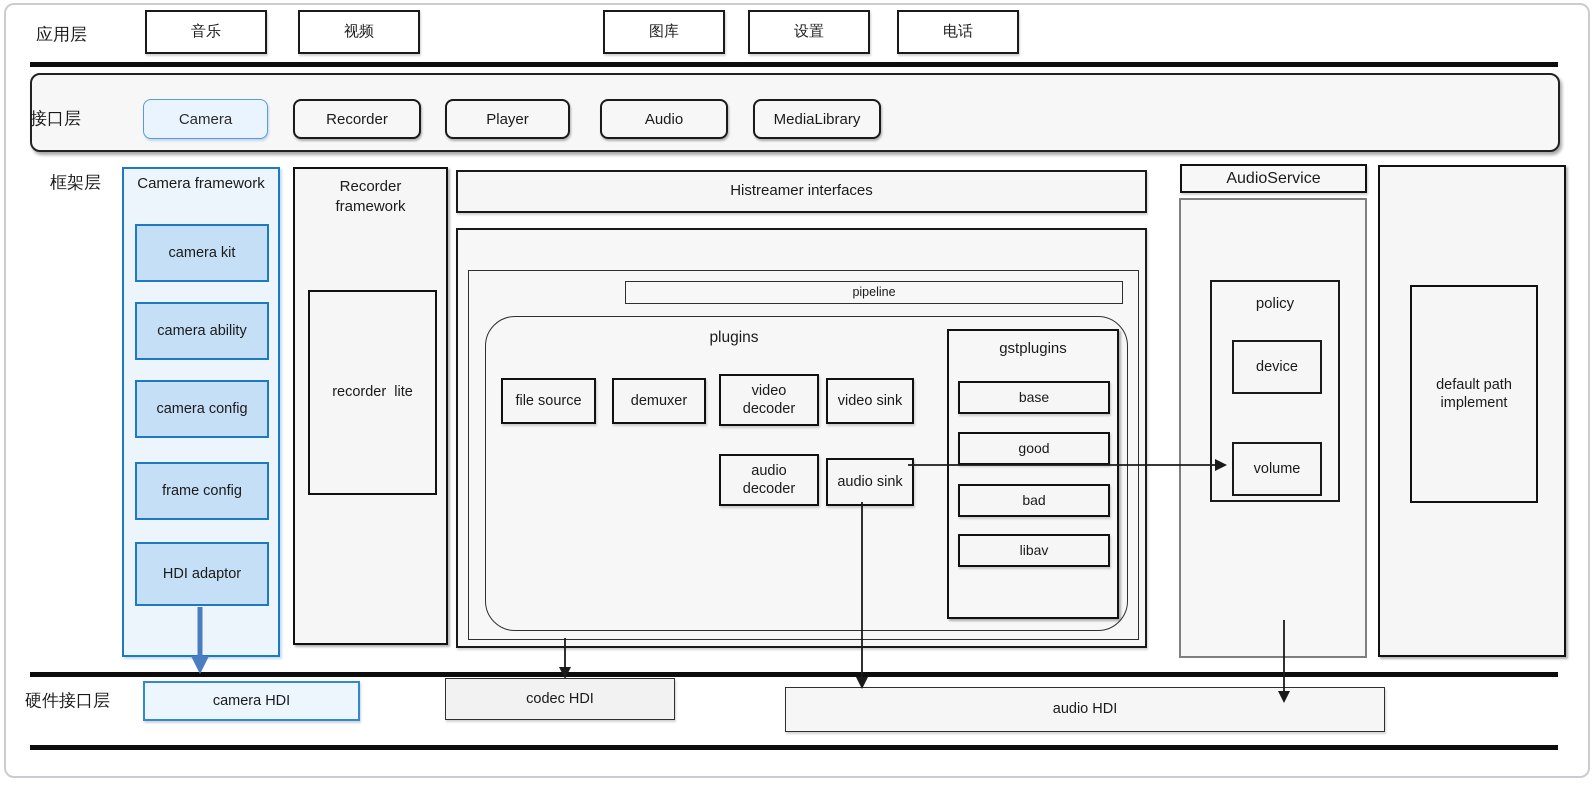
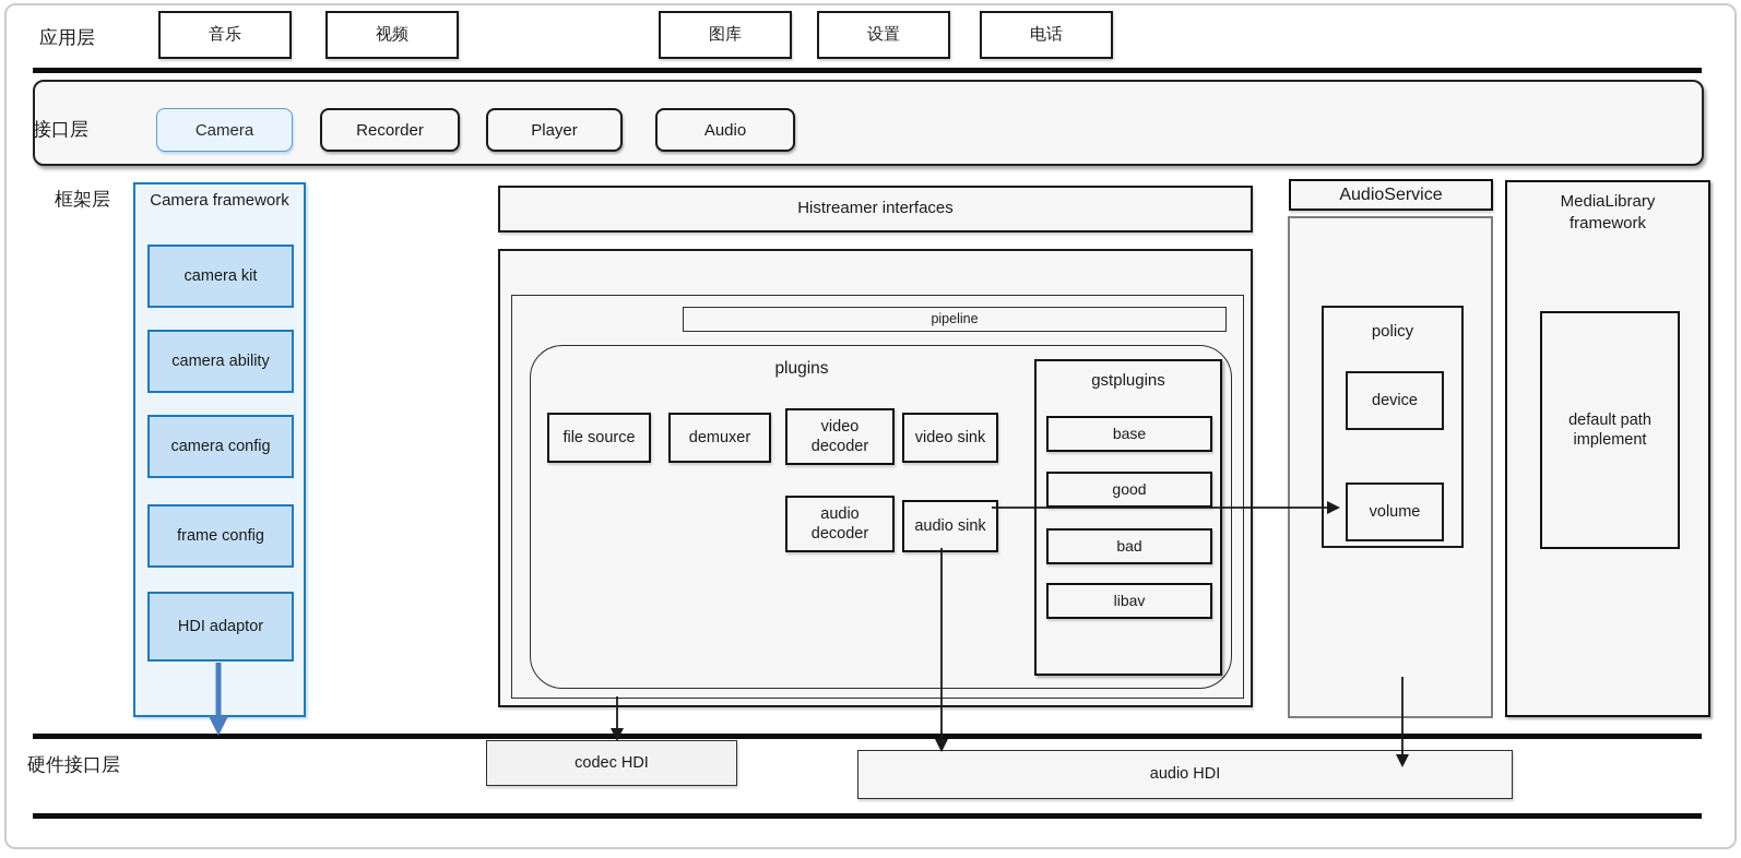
  应用层
  音乐
  视频
  图库
  设置
  电话
  接口层
  Camera
  Recorder
  Player
  Audio
- MediaLibrary
  框架层
  Camera framework
  camera kit
  camera ability
  camera config
  frame config
  HDI adaptor
- Recorder framework
- recorder lite
  Histreamer interfaces
  pipeline
  plugins
  file source
  demuxer
  video decoder
  video sink
  audio decoder
  audio sink
  gstplugins
  base
  good
  bad
  libav
  AudioService
  policy
  device
  volume
+ MediaLibrary framework
  default path implement
  硬件接口层
- camera HDI
  codec HDI
  audio HDI
